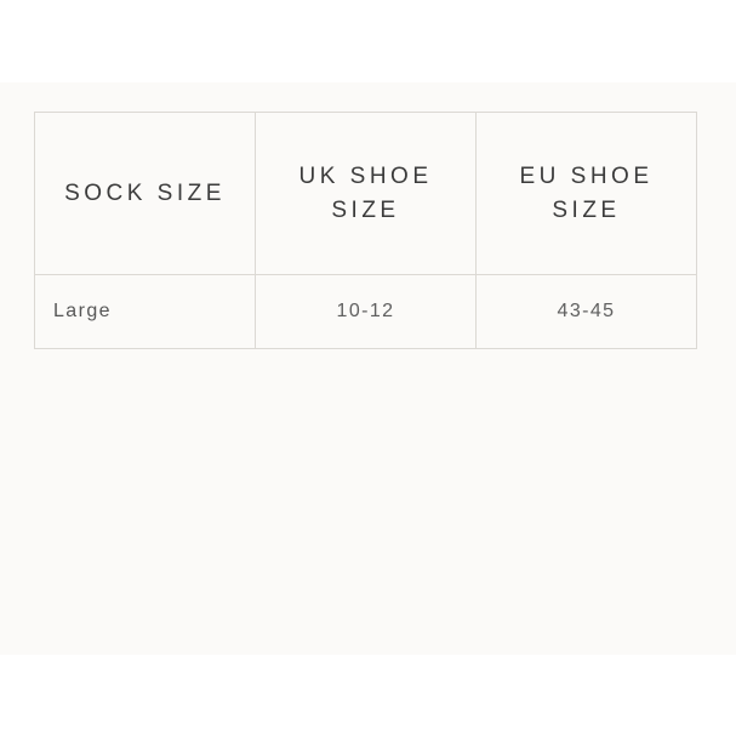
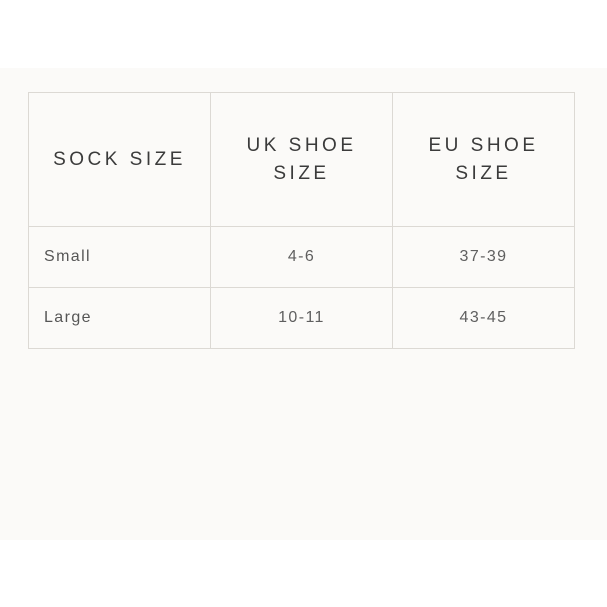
  SOCK SIZE	UK SHOE SIZE	EU SHOE SIZE
+ Small	4-6	37-39
- Large	10-12	43-45
+ Large	10-11	43-45
